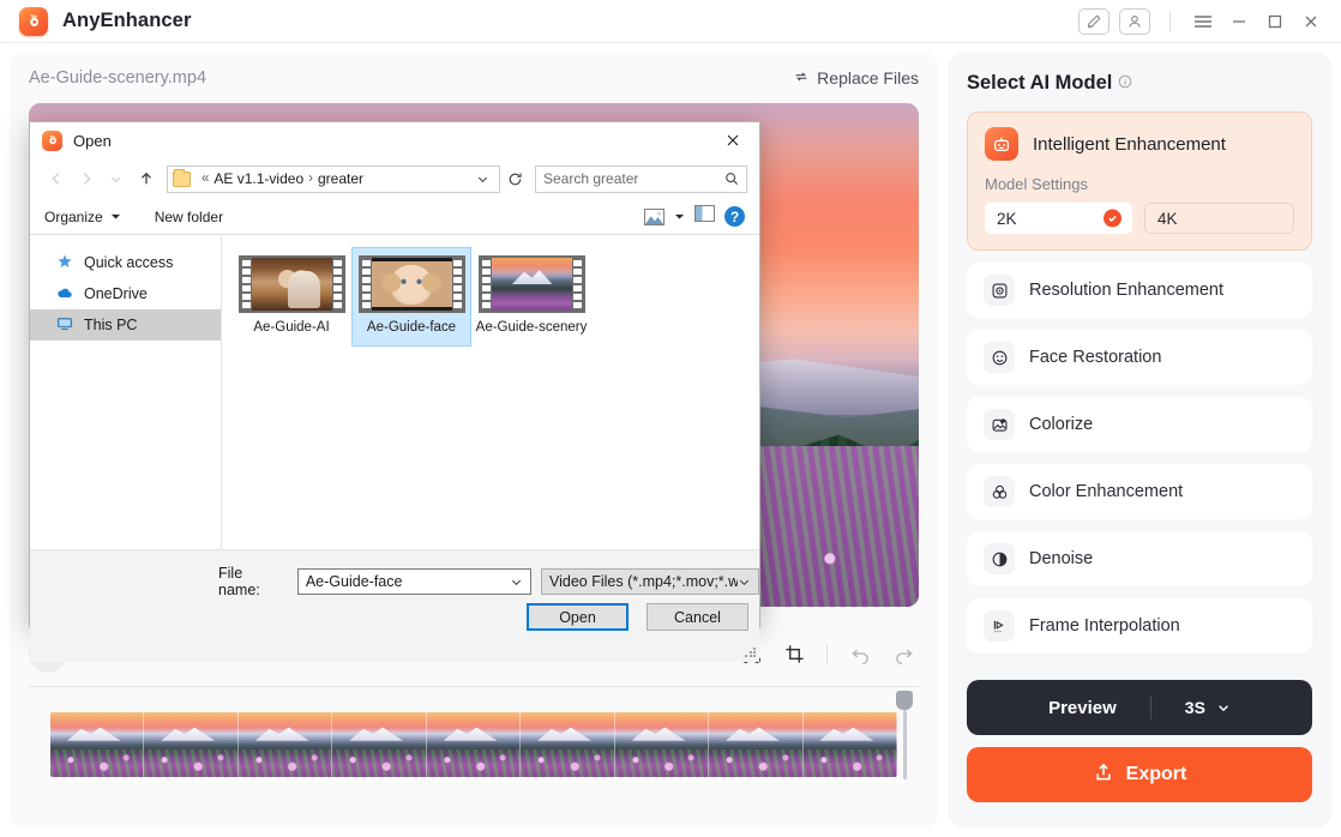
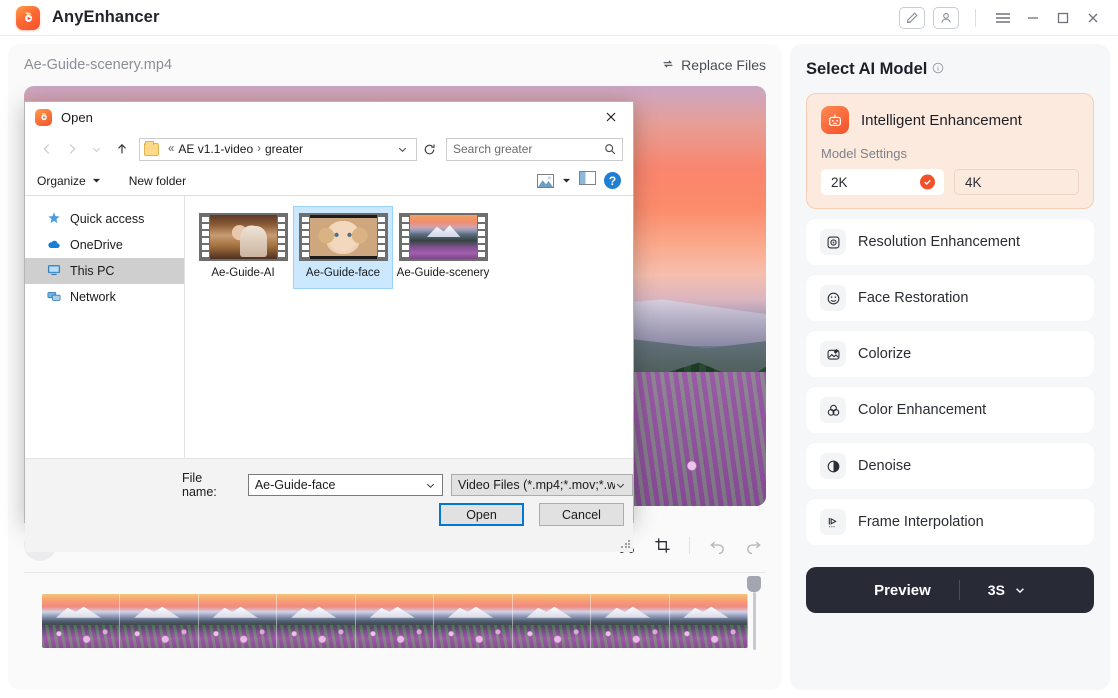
  AnyEnhancer
  Ae-Guide-scenery.mp4
  Replace Files
  Select AI Model
  Intelligent Enhancement
  Model Settings
  2K
  4K
  Resolution Enhancement
  Face Restoration
  Colorize
  Color Enhancement
  Denoise
  Frame Interpolation
  Preview
  3S
- Export
  Open
  «
  AE v1.1-video
  ›
  greater
  Search greater
  Organize
  New folder
  ?
  Quick access
  OneDrive
  This PC
+ Network
  Ae-Guide-AI
  Ae-Guide-face
  Ae-Guide-scenery
  File name:
  Ae-Guide-face
  Video Files (*.mp4;*.mov;*.w
  Open
  Cancel
